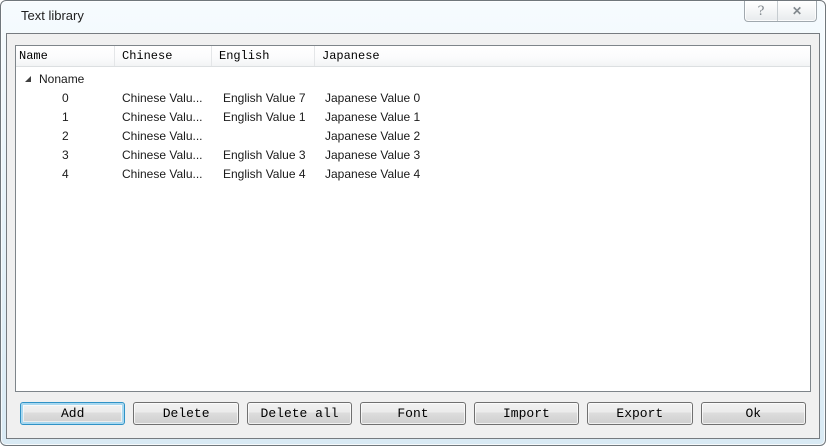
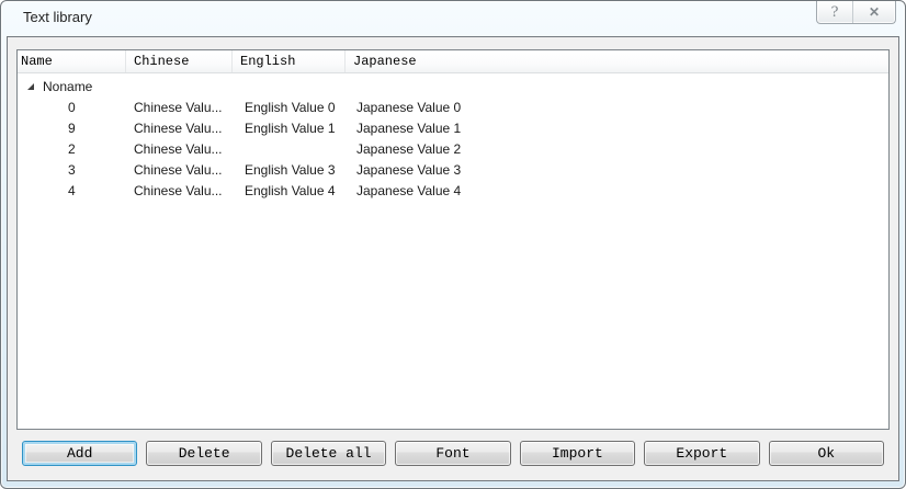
  Text library
  ?
  ✕
  Name
  Chinese
  English
  Japanese
  Noname
  0
  Chinese Valu...
- English Value 7
+ English Value 0
  Japanese Value 0
- 1
+ 9
  Chinese Valu...
  English Value 1
  Japanese Value 1
  2
  Chinese Valu...
  Japanese Value 2
  3
  Chinese Valu...
  English Value 3
  Japanese Value 3
  4
  Chinese Valu...
  English Value 4
  Japanese Value 4
  Add
  Delete
  Delete all
  Font
  Import
  Export
  Ok
